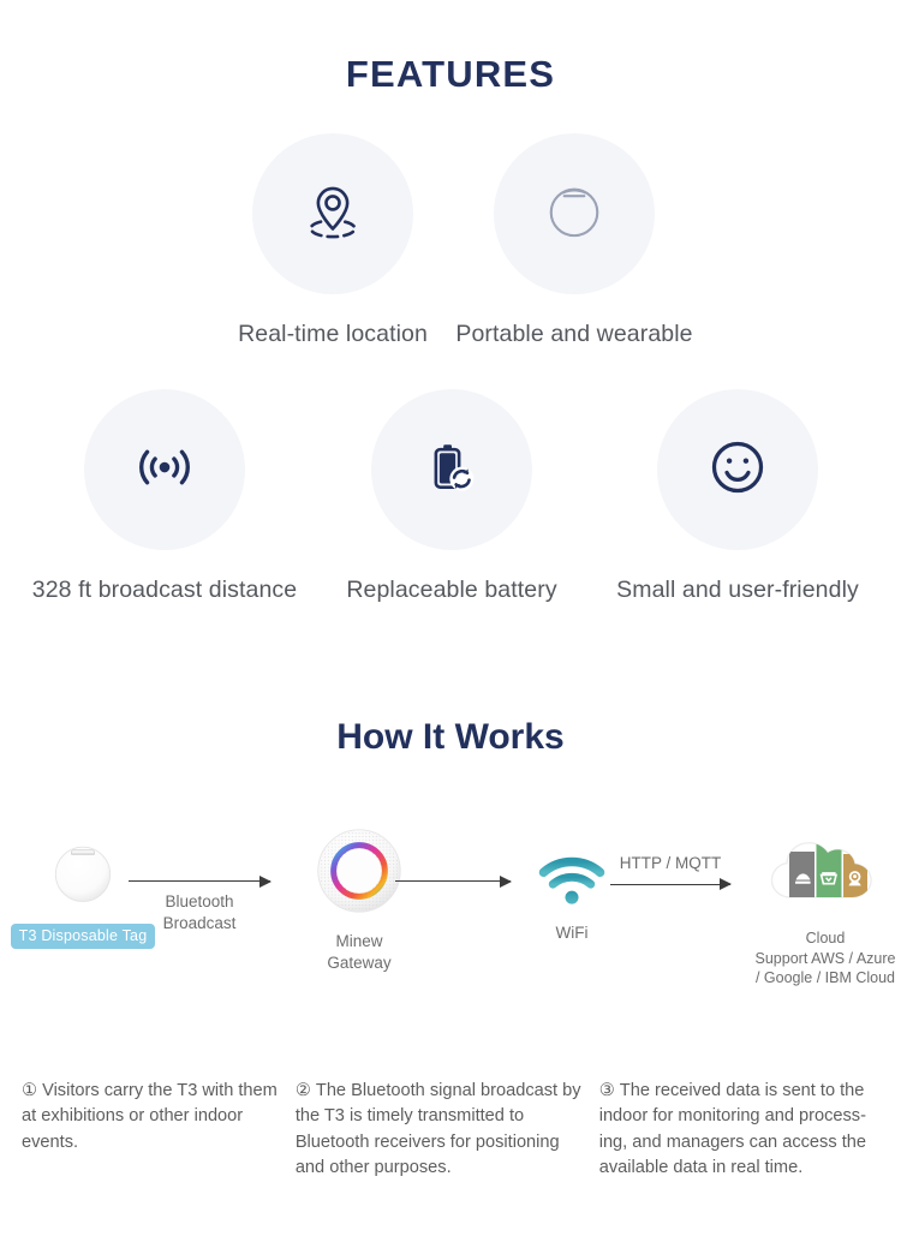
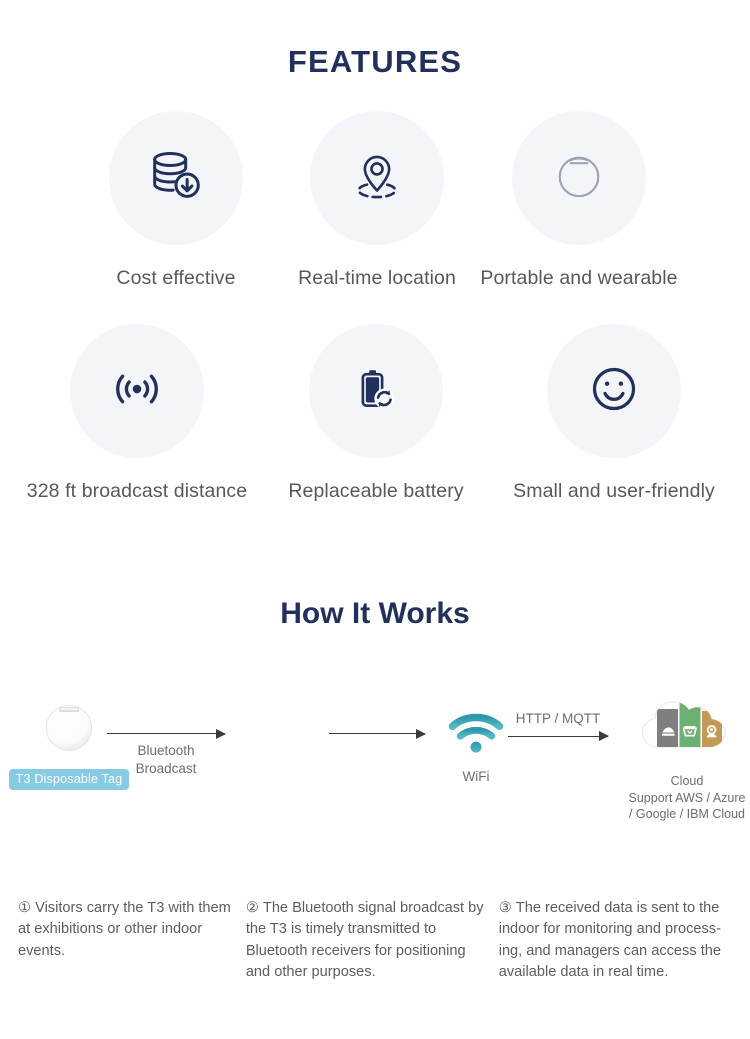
  FEATURES
+ Cost effective
  Real-time location
  Portable and wearable
  328 ft broadcast distance
  Replaceable battery
  Small and user-friendly
  How It Works
  T3 Disposable Tag
  Bluetooth
  Broadcast
- Minew
- Gateway
  WiFi
  HTTP / MQTT
  Cloud
  Support AWS / Azure
  / Google / IBM Cloud
  ① Visitors carry the T3 with them at exhibitions or other indoor events.
  ② The Bluetooth signal broadcast by the T3 is timely transmitted to Bluetooth receivers for positioning and other purposes.
  ③ The received data is sent to the indoor for monitoring and process-ing, and managers can access the available data in real time.
